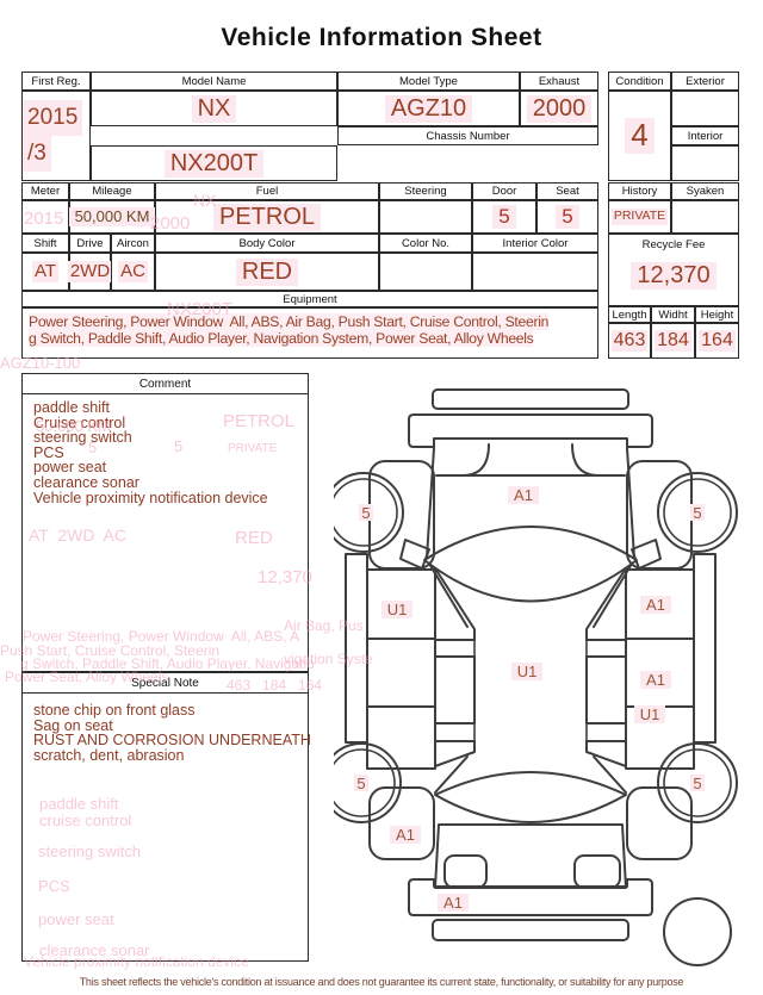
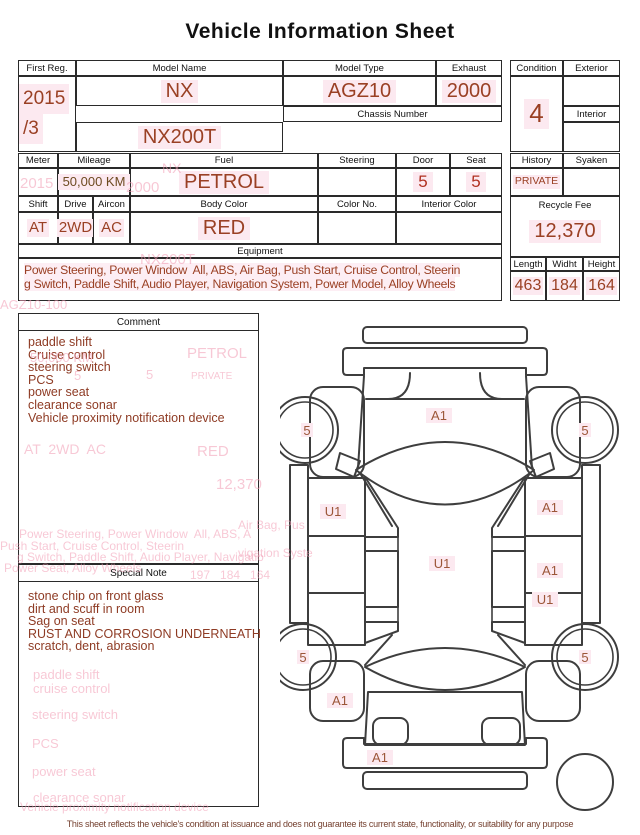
  Vehicle Information Sheet
  First Reg.
  Model Name
  Model Type
  Exhaust
  2015
  /3
  NX
  AGZ10
  2000
  Chassis Number
  NX200T
  Condition
  4
  Exterior
  Interior
  Meter
  Mileage
  Fuel
  Steering
  Door
  Seat
  50,000 KM
  PETROL
  5
  5
  Shift
  Drive
  Aircon
  Body Color
  Color No.
  Interior Color
  AT
  2WD
  AC
  RED
  Equipment
  Power Steering, Power Window All, ABS, Air Bag, Push Start, Cruise Control, Steerin
- g Switch, Paddle Shift, Audio Player, Navigation System, Power Seat, Alloy Wheels
+ g Switch, Paddle Shift, Audio Player, Navigation System, Power Model, Alloy Wheels
  History
  Syaken
  PRIVATE
  Recycle Fee
  12,370
  Length
  Widht
  Height
  463
  184
  164
  Comment
  paddle shift
  Cruise control
  steering switch
  PCS
  power seat
  clearance sonar
  Vehicle proximity notification device
  Special Note
  stone chip on front glass
+ dirt and scuff in room
  Sag on seat
  RUST AND CORROSION UNDERNEATH
  scratch, dent, abrasion
  NX
  2000
  2015
  NX200T
  AGZ10-100
  50,000 KM
  PETROL
  5
  5
  PRIVATE
  AT 2WD AC
  RED
  12,370
  Power Steering, Power Window All, ABS, A
  Push Start, Cruise Control, Steerin
  g Switch, Paddle Shift, Audio Player, Navigatio
  Power Seat, Alloy Wheels
- 463 184 164
+ 197 184 164
  Air Bag, Pus
  vigation Syste
  paddle shift
  cruise control
  steering switch
  PCS
  power seat
  clearance sonar
  Vehicle proximity notification device
  A1
  U1
  A1
  U1
  A1
  U1
  A1
  A1
  5
  5
  5
  5
  This sheet reflects the vehicle's condition at issuance and does not guarantee its current state, functionality, or suitability for any purpose
